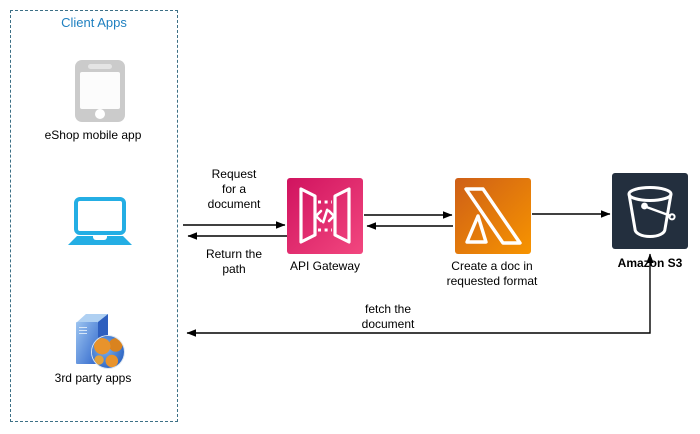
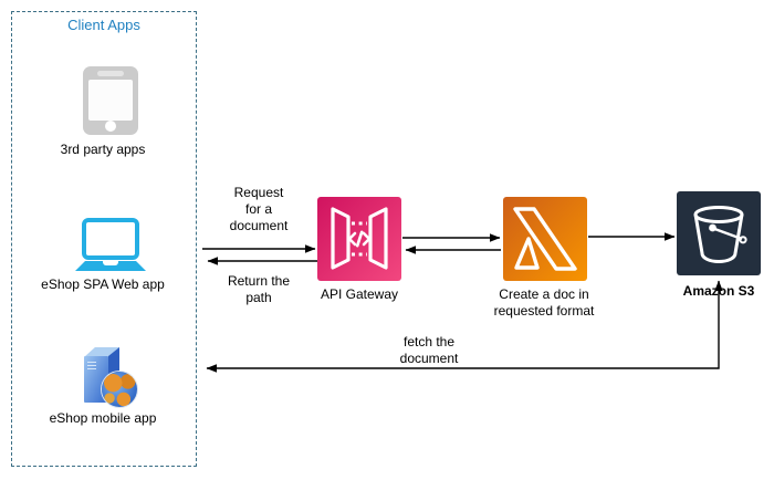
  Client Apps
- eShop mobile app
+ 3rd party apps
+ eShop SPA Web app
- 3rd party apps
+ eShop mobile app
  API Gateway
  Create a doc in
  requested format
  Amazon S3
  Request
  for a
  document
  Return the
  path
  fetch the
  document
